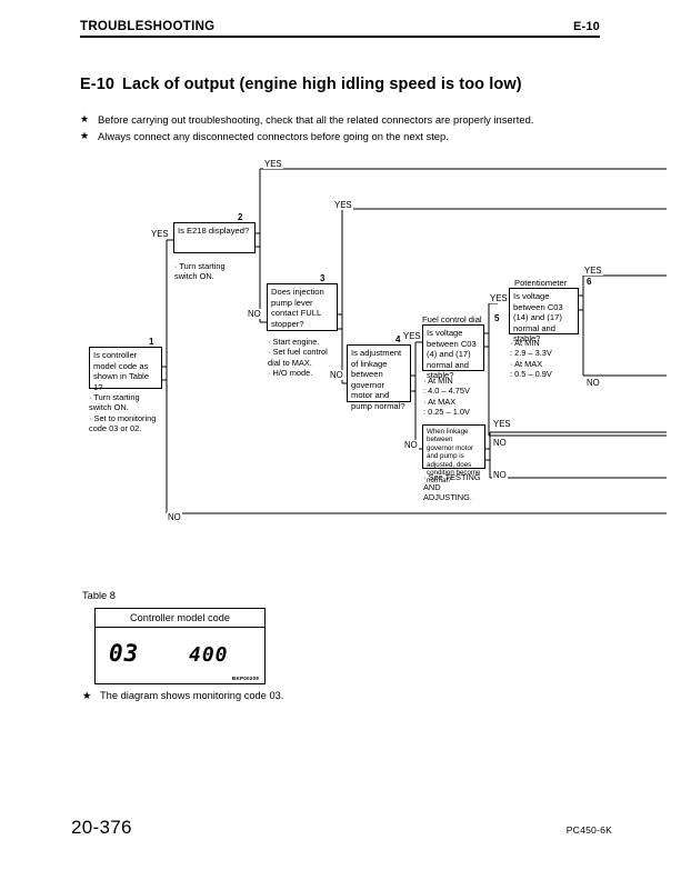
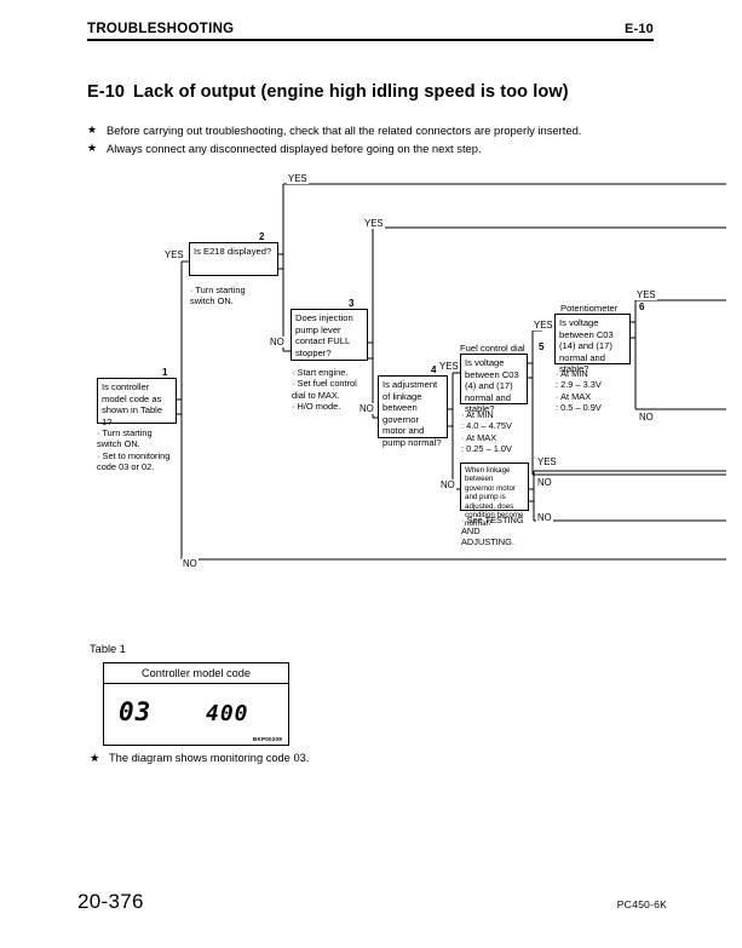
  TROUBLESHOOTING
  E-10
  E-10 Lack of output (engine high idling speed is too low)
  ★
  Before carrying out troubleshooting, check that all the related connectors are properly inserted.
  ★
- Always connect any disconnected connectors before going on the next step.
+ Always connect any disconnected displayed before going on the next step.
  1
  Is controller model code as shown in Table 1?
  · Turn starting
  switch ON.
  · Set to monitoring
  code 03 or 02.
  2
  Is E218 displayed?
  · Turn starting
  switch ON.
  3
  Does injection pump lever contact FULL stopper?
  · Start engine.
  · Set fuel control
  dial to MAX.
  · H/O mode.
  4
  Is adjustment of linkage between governor motor and pump normal?
  Fuel control dial
  5
  Is voltage between C03 (4) and (17) normal and stable?
  · At MIN
  : 4.0 – 4.75V
  · At MAX
  : 0.25 – 1.0V
  Potentiometer
  6
  Is voltage between C03 (14) and (17) normal and stable?
  · At MIN
  : 2.9 – 3.3V
  · At MAX
  : 0.5 – 0.9V
  · See TESTING
  AND
  ADJUSTING.
  YES
  YES
  YES
  NO
  NO
  YES
  YES
  YES
  NO
  NO
  NO
  YES
  NO
  NO
- Table 8
+ Table 1
  Controller model code
  03
  400
  ★
  The diagram shows monitoring code 03.
  20-376
  PC450-6K
